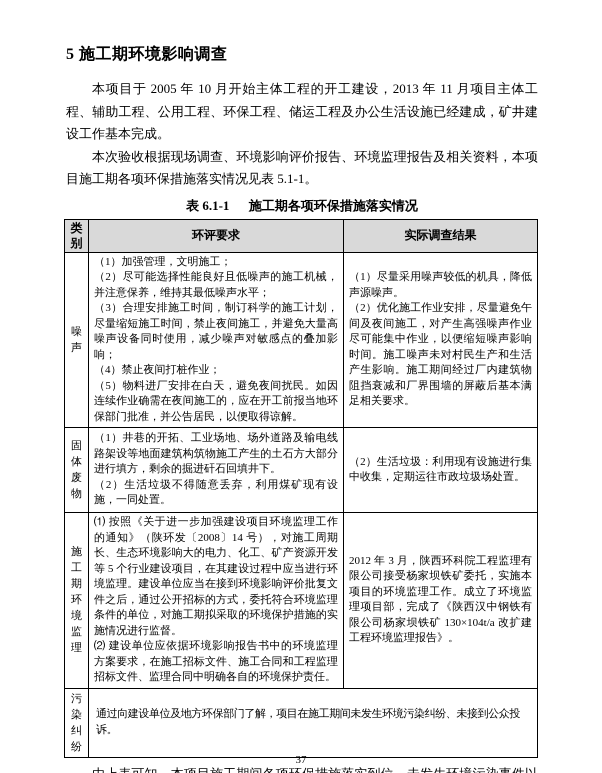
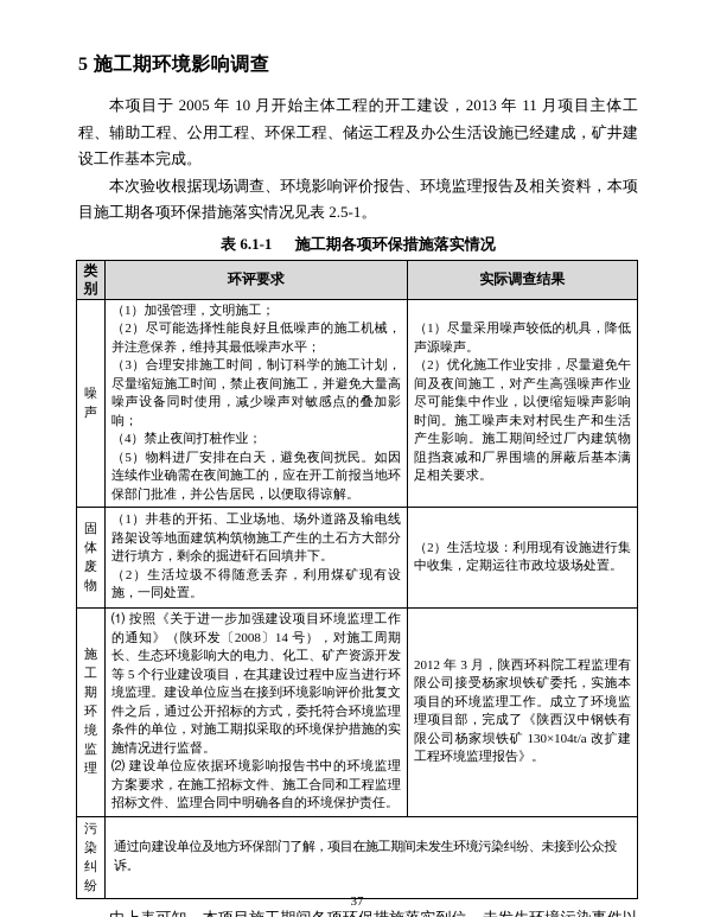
  5 施工期环境影响调查
  本项目于 2005 年 10 月开始主体工程的开工建设，2013 年 11 月项目主体工程、辅助工程、公用工程、环保工程、储运工程及办公生活设施已经建成，矿井建设工作基本完成。
- 本次验收根据现场调查、环境影响评价报告、环境监理报告及相关资料，本项目施工期各项环保措施落实情况见表 5.1-1。
+ 本次验收根据现场调查、环境影响评价报告、环境监理报告及相关资料，本项目施工期各项环保措施落实情况见表 2.5-1。
  表 6.1-1 施工期各项环保措施落实情况
  类别	环评要求	实际调查结果
  噪声	（1）加强管理，文明施工； （2）尽可能选择性能良好且低噪声的施工机械，并注意保养，维持其最低噪声水平； （3）合理安排施工时间，制订科学的施工计划，尽量缩短施工时间，禁止夜间施工，并避免大量高噪声设备同时使用，减少噪声对敏感点的叠加影响； （4）禁止夜间打桩作业； （5）物料进厂安排在白天，避免夜间扰民。如因连续作业确需在夜间施工的，应在开工前报当地环保部门批准，并公告居民，以便取得谅解。	（1）尽量采用噪声较低的机具，降低声源噪声。 （2）优化施工作业安排，尽量避免午间及夜间施工，对产生高强噪声作业尽可能集中作业，以便缩短噪声影响时间。施工噪声未对村民生产和生活产生影响。施工期间经过厂内建筑物阻挡衰减和厂界围墙的屏蔽后基本满足相关要求。
  固体废物	（1）井巷的开拓、工业场地、场外道路及输电线路架设等地面建筑构筑物施工产生的土石方大部分进行填方，剩余的掘进矸石回填井下。 （2）生活垃圾不得随意丢弃，利用煤矿现有设施，一同处置。	（2）生活垃圾：利用现有设施进行集中收集，定期运往市政垃圾场处置。
  施工期环境监理	⑴ 按照《关于进一步加强建设项目环境监理工作的通知》（陕环发〔2008〕14 号），对施工周期长、生态环境影响大的电力、化工、矿产资源开发等 5 个行业建设项目，在其建设过程中应当进行环境监理。建设单位应当在接到环境影响评价批复文件之后，通过公开招标的方式，委托符合环境监理条件的单位，对施工期拟采取的环境保护措施的实施情况进行监督。 ⑵ 建设单位应依据环境影响报告书中的环境监理方案要求，在施工招标文件、施工合同和工程监理招标文件、监理合同中明确各自的环境保护责任。	2012 年 3 月，陕西环科院工程监理有限公司接受杨家坝铁矿委托，实施本项目的环境监理工作。成立了环境监理项目部，完成了《陕西汉中钢铁有限公司杨家坝铁矿 130×104t/a 改扩建工程环境监理报告》。
  污染纠纷	通过向建设单位及地方环保部门了解，项目在施工期间未发生环境污染纠纷、未接到公众投诉。
  37
